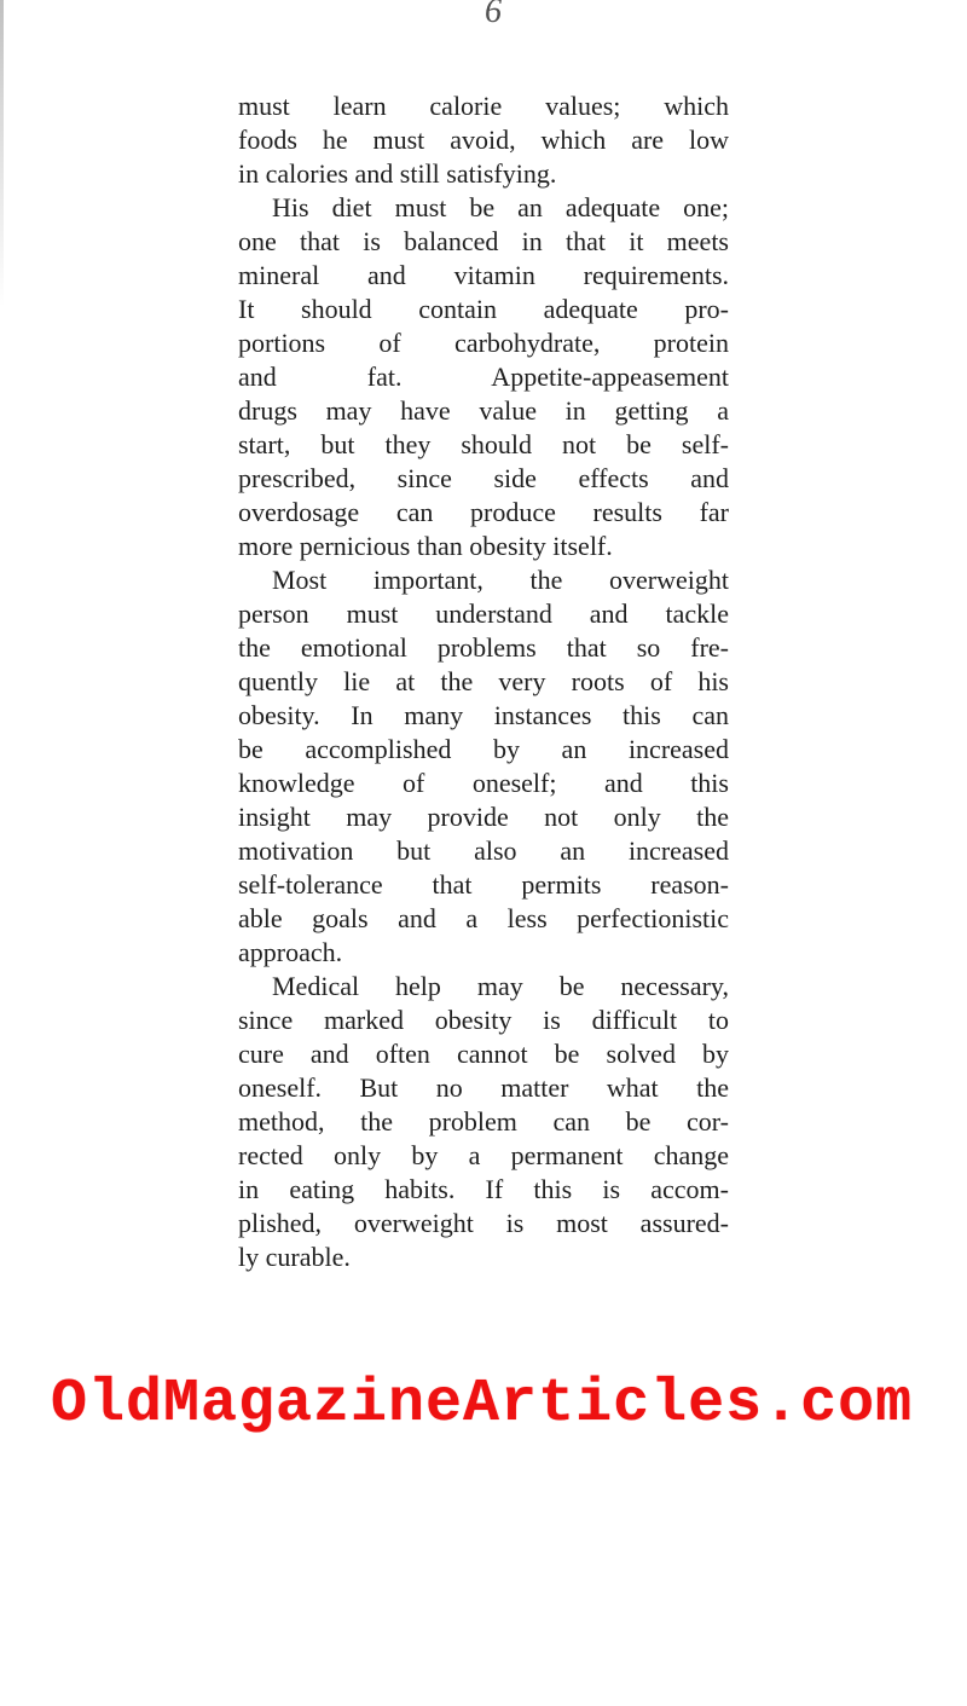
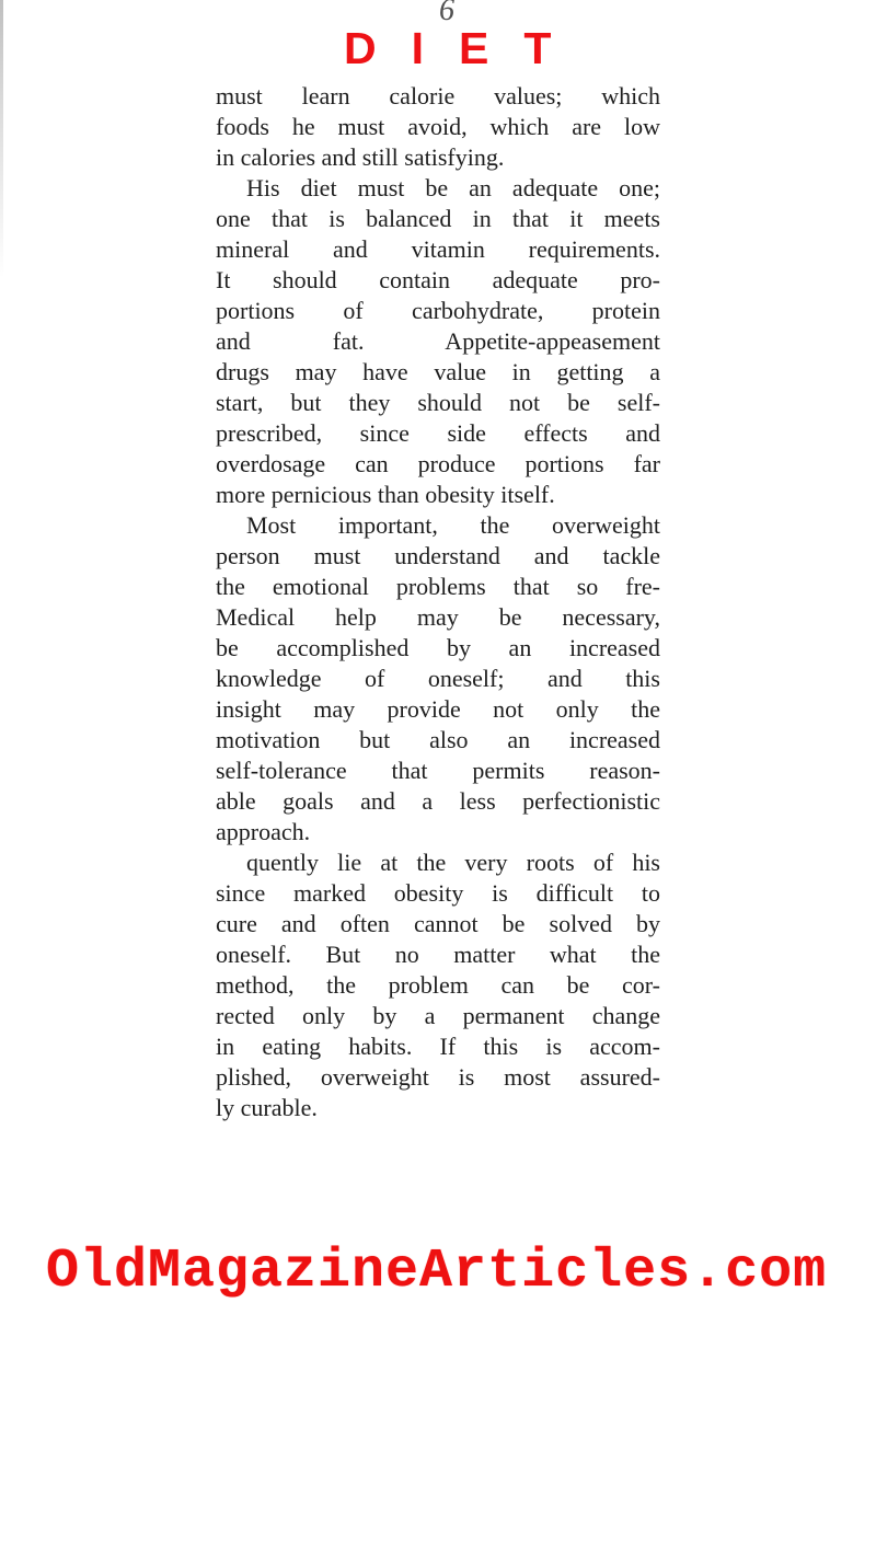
  6
+ DIET
  must learn calorie values; which
  foods he must avoid, which are low
  in calories and still satisfying.
  His diet must be an adequate one;
  one that is balanced in that it meets
  mineral and vitamin requirements.
  It should contain adequate pro-
  portions of carbohydrate, protein
  and fat. Appetite-appeasement
  drugs may have value in getting a
  start, but they should not be self-
  prescribed, since side effects and
- overdosage can produce results far
+ overdosage can produce portions far
  more pernicious than obesity itself.
  Most important, the overweight
  person must understand and tackle
  the emotional problems that so fre-
- quently lie at the very roots of his
+ Medical help may be necessary,
- obesity. In many instances this can
  be accomplished by an increased
  knowledge of oneself; and this
  insight may provide not only the
  motivation but also an increased
  self-tolerance that permits reason-
  able goals and a less perfectionistic
  approach.
- Medical help may be necessary,
+ quently lie at the very roots of his
  since marked obesity is difficult to
  cure and often cannot be solved by
  oneself. But no matter what the
  method, the problem can be cor-
  rected only by a permanent change
  in eating habits. If this is accom-
  plished, overweight is most assured-
  ly curable.
  OldMagazineArticles.com
